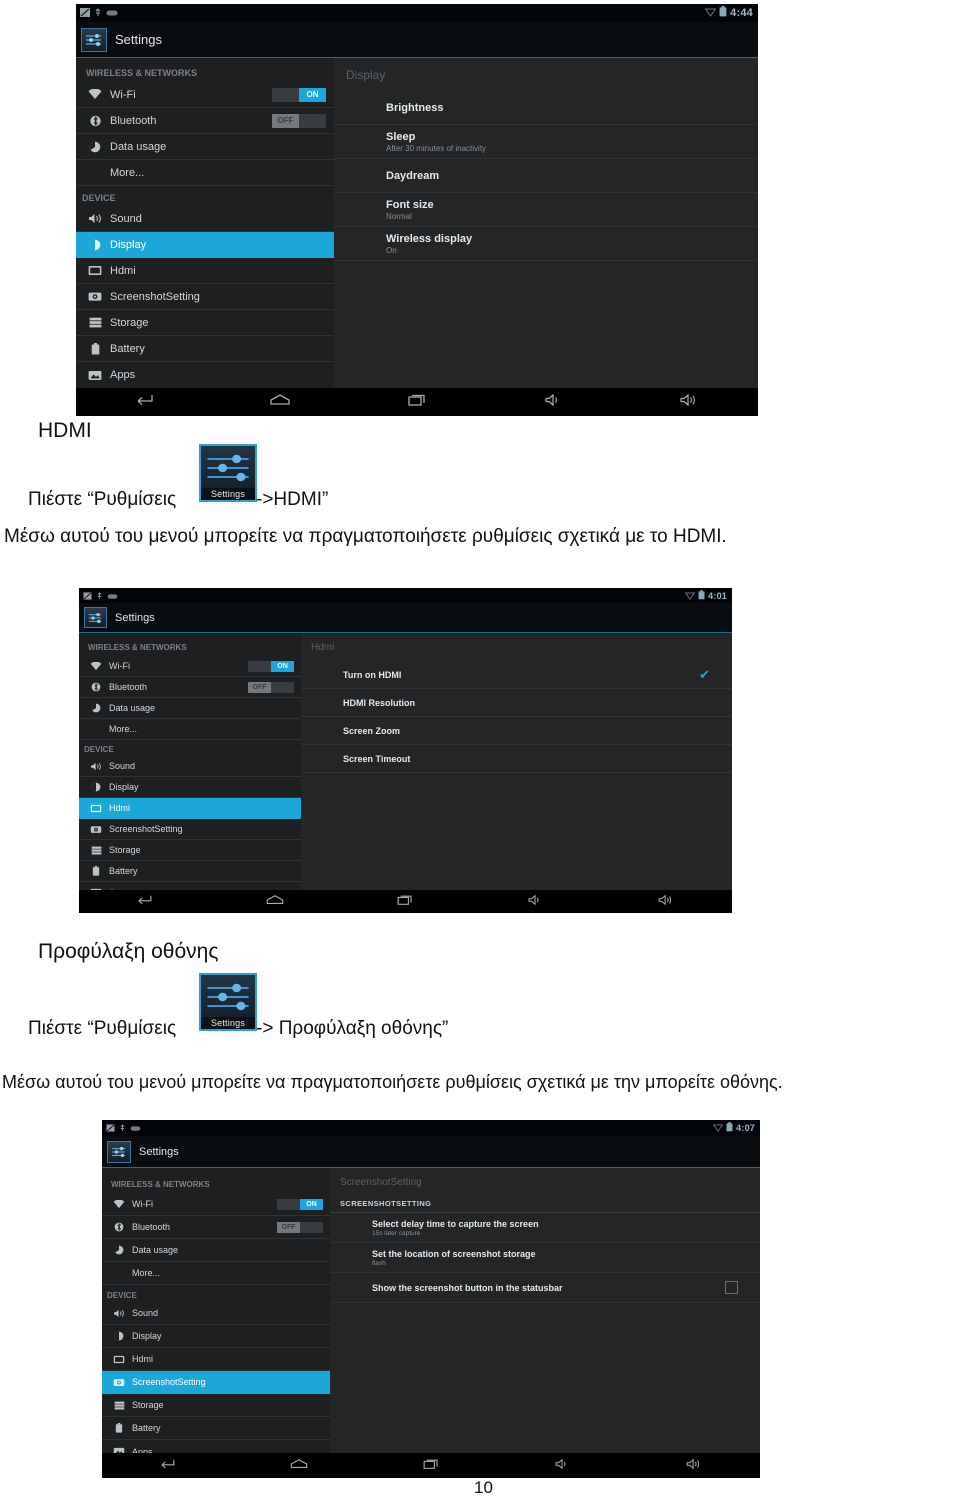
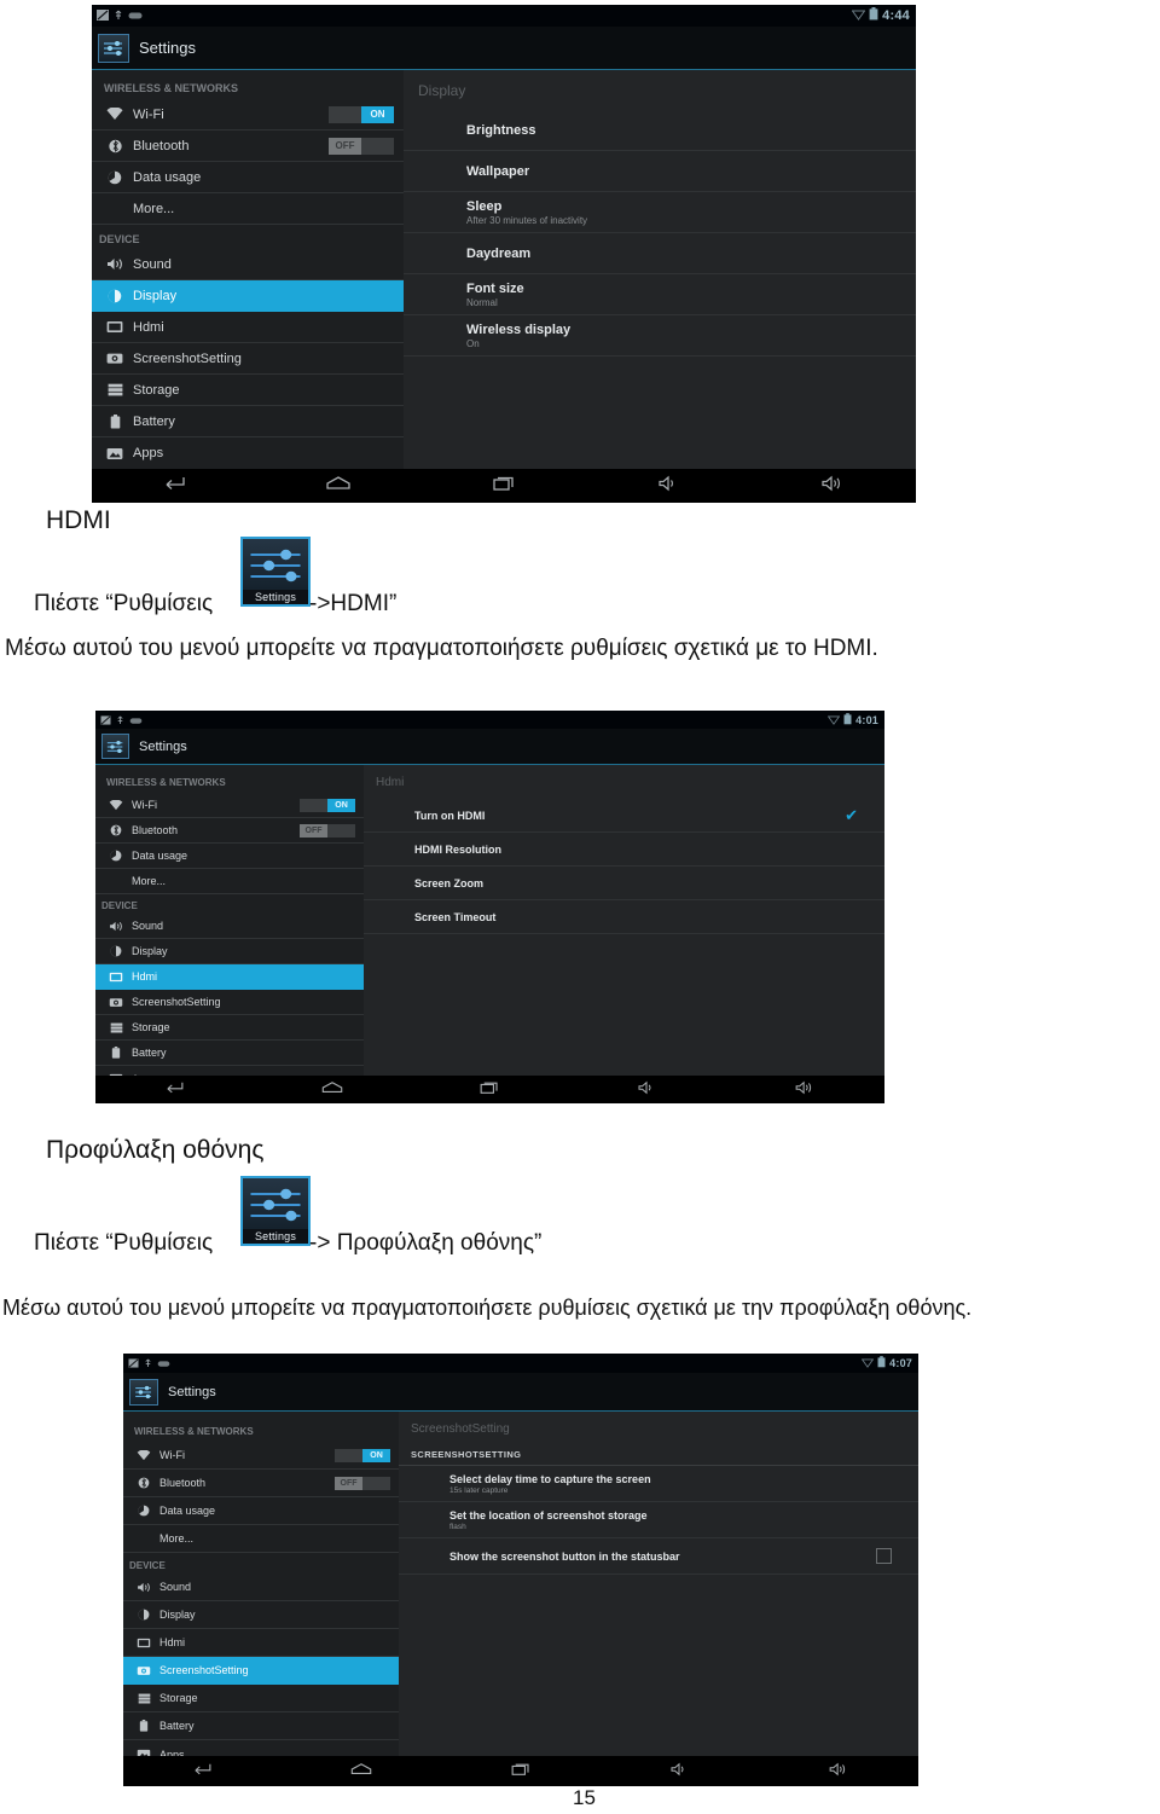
  4:44
  Settings
  WIRELESS & NETWORKS
  Wi-Fi
  ON
  Bluetooth
  OFF
  Data usage
  More...
  DEVICE
  Sound
  Display
  Hdmi
  ScreenshotSetting
  Storage
  Battery
  Apps
  Display
  Brightness
+ Wallpaper
  Sleep
  After 30 minutes of inactivity
  Daydream
  Font size
  Normal
  Wireless display
  On
  HDMI
  Πιέστε “Ρυθμίσεις
  Settings
  ->HDMI”
  Μέσω αυτού του μενού μπορείτε να πραγματοποιήσετε ρυθμίσεις σχετικά με το HDMI.
  4:01
  Settings
  WIRELESS & NETWORKS
  Wi-Fi
  Bluetooth
  Data usage
  More...
  DEVICE
  Sound
  Display
  Hdmi
  ScreenshotSetting
  Storage
  Battery
  Hdmi
  Turn on HDMI
  ✔
  HDMI Resolution
  Screen Zoom
  Screen Timeout
  Προφύλαξη οθόνης
  Πιέστε “Ρυθμίσεις
  Settings
  -> Προφύλαξη οθόνης”
- Μέσω αυτού του μενού μπορείτε να πραγματοποιήσετε ρυθμίσεις σχετικά με την μπορείτε οθόνης.
+ Μέσω αυτού του μενού μπορείτε να πραγματοποιήσετε ρυθμίσεις σχετικά με την προφύλαξη οθόνης.
  4:07
  Settings
  WIRELESS & NETWORKS
  Wi-Fi
  Bluetooth
  Data usage
  More...
  DEVICE
  Sound
  Display
  Hdmi
  ScreenshotSetting
  Storage
  Battery
  Apps
  ScreenshotSetting
  SCREENSHOTSETTING
  Select delay time to capture the screen
  Set the location of screenshot storage
  Show the screenshot button in the statusbar
- 10
+ 15
